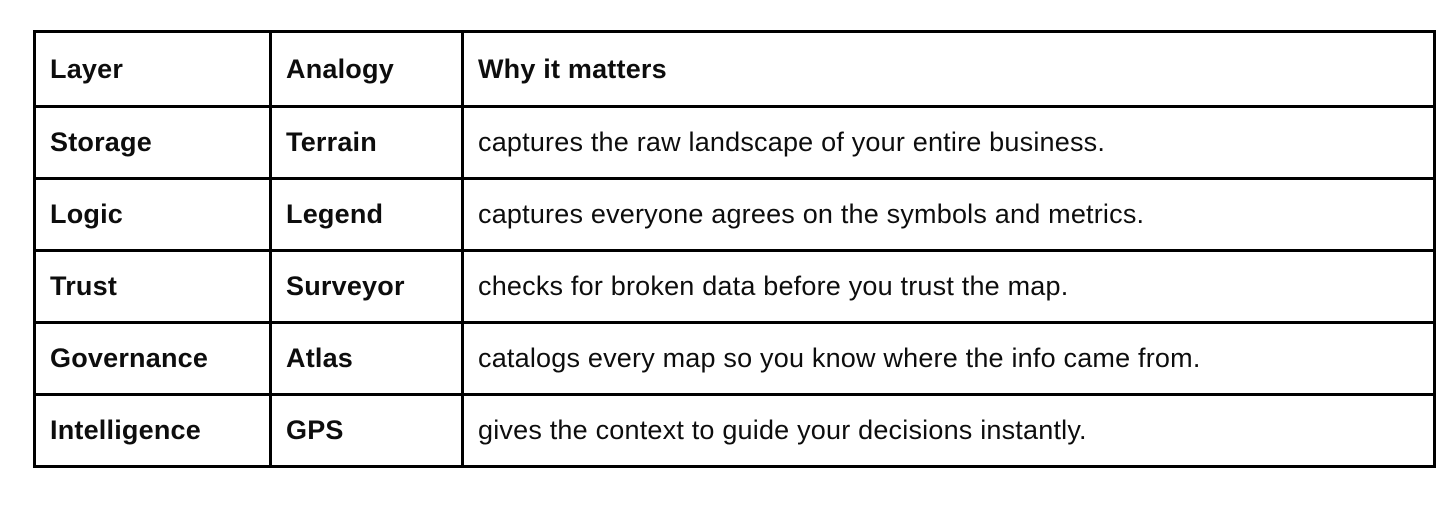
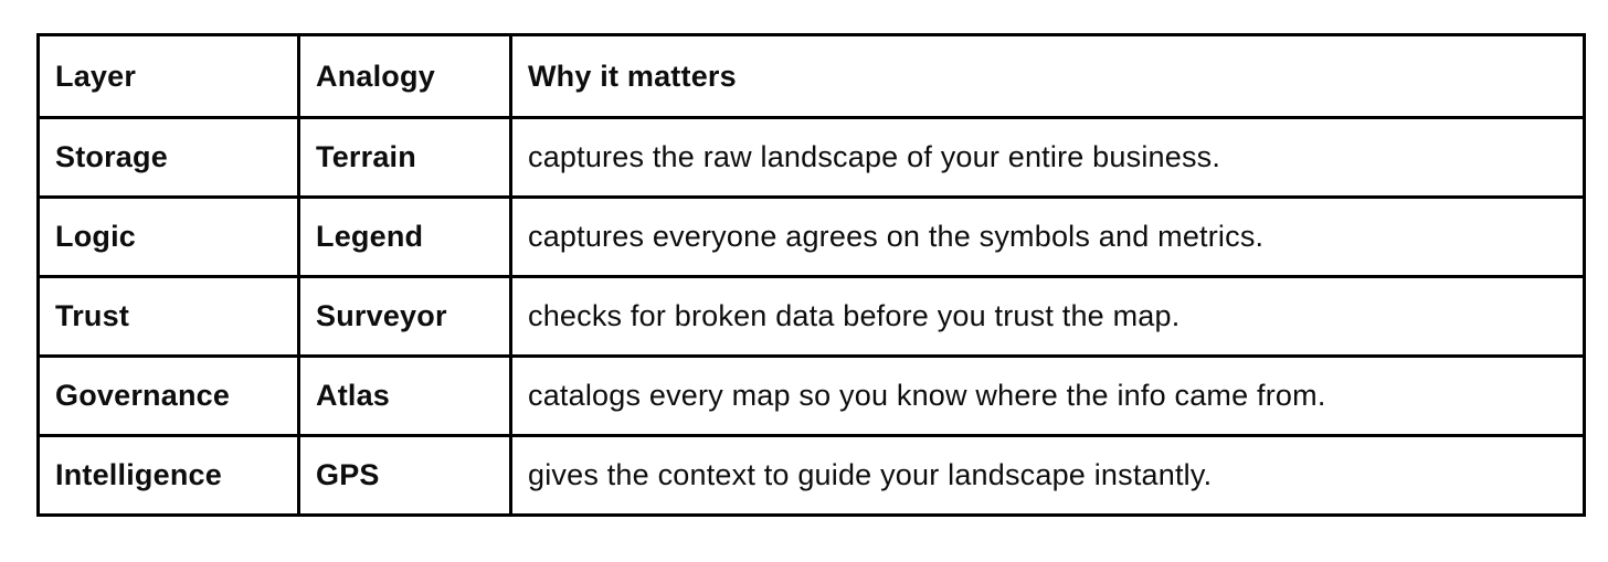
  Layer	Analogy	Why it matters
  Storage	Terrain	captures the raw landscape of your entire business.
  Logic	Legend	captures everyone agrees on the symbols and metrics.
  Trust	Surveyor	checks for broken data before you trust the map.
  Governance	Atlas	catalogs every map so you know where the info came from.
- Intelligence	GPS	gives the context to guide your decisions instantly.
+ Intelligence	GPS	gives the context to guide your landscape instantly.
